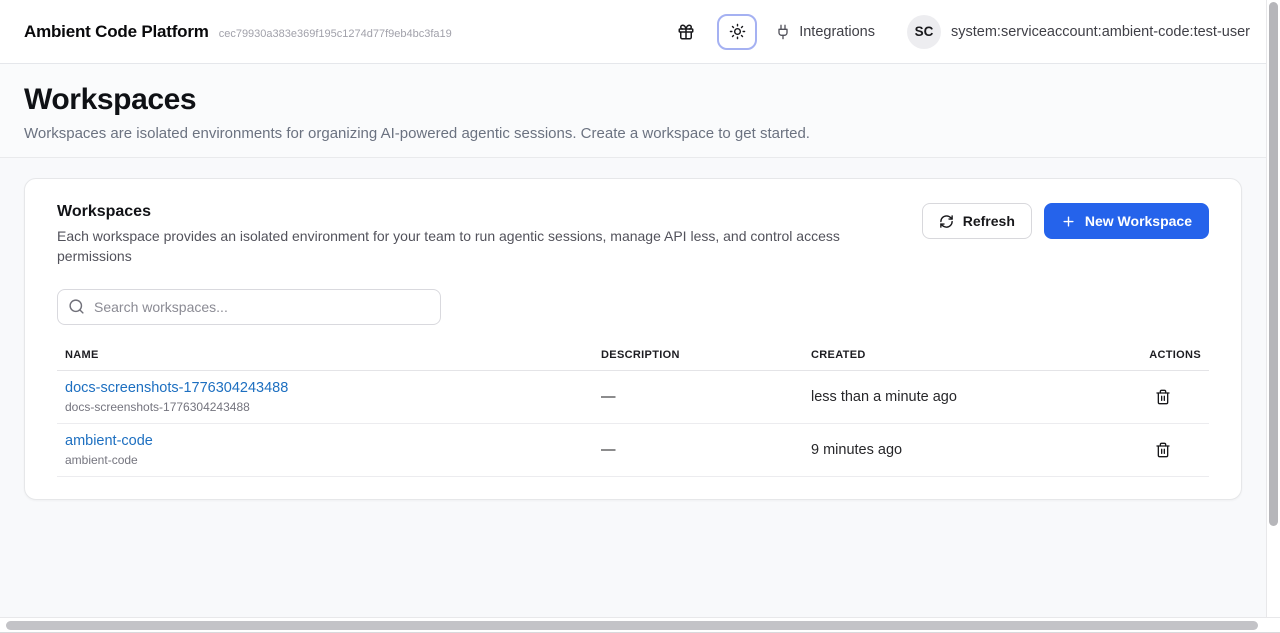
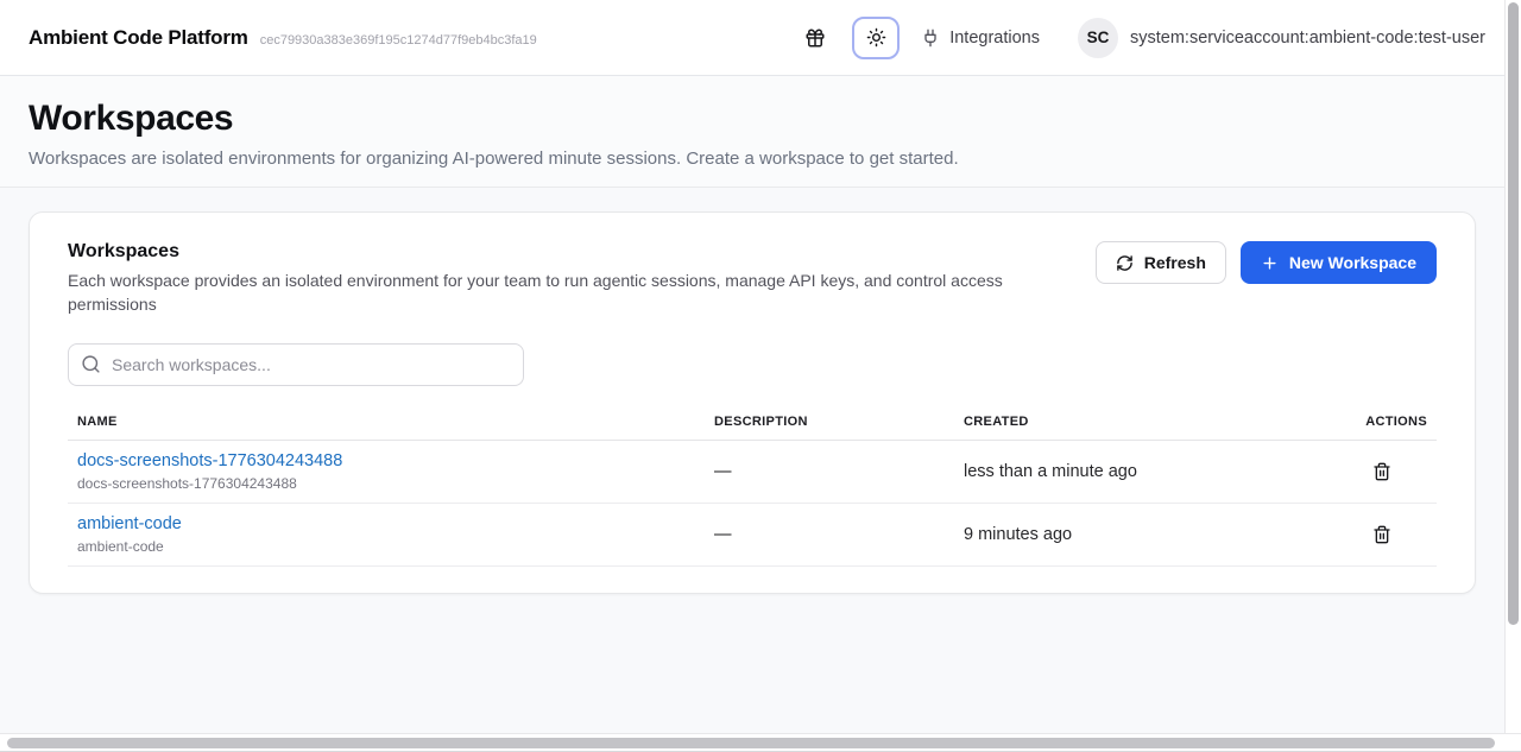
  Ambient Code Platform
  cec79930a383e369f195c1274d77f9eb4bc3fa19
  Integrations
  SC
  system:serviceaccount:ambient-code:test-user
  Workspaces
- Workspaces are isolated environments for organizing AI-powered agentic sessions. Create a workspace to get started.
+ Workspaces are isolated environments for organizing AI-powered minute sessions. Create a workspace to get started.
  Workspaces
- Each workspace provides an isolated environment for your team to run agentic sessions, manage API less, and control access permissions
+ Each workspace provides an isolated environment for your team to run agentic sessions, manage API keys, and control access permissions
  Refresh
  New Workspace
  Search workspaces...
  NAME	DESCRIPTION	CREATED	ACTIONS
  docs-screenshots-1776304243488 docs-screenshots-1776304243488	—	less than a minute ago
  ambient-code ambient-code	—	9 minutes ago
